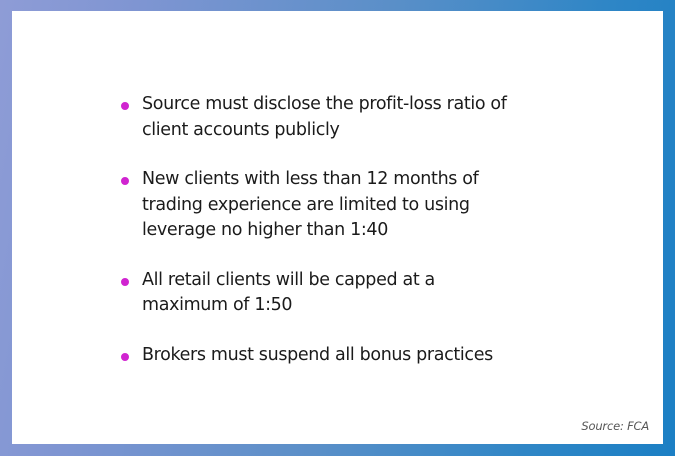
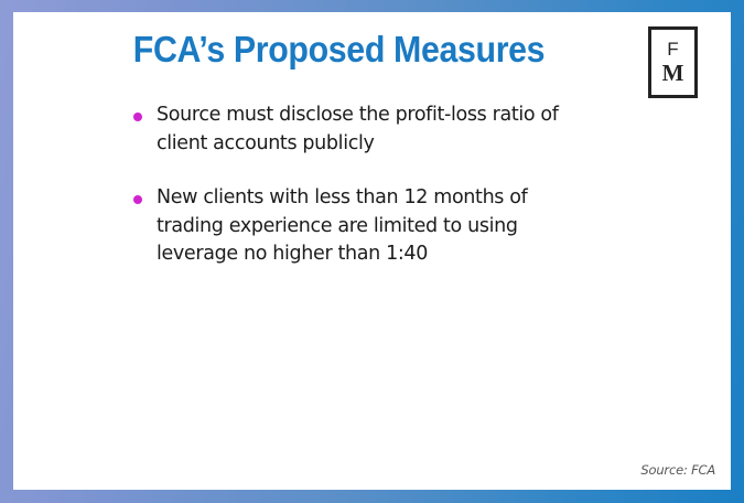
+ FCA’s Proposed Measures
+ F
+ M
  Source must disclose the profit-loss ratio of client accounts publicly
  New clients with less than 12 months of trading experience are limited to using leverage no higher than 1:40
- All retail clients will be capped at a maximum of 1:50
- Brokers must suspend all bonus practices
  Source: FCA
